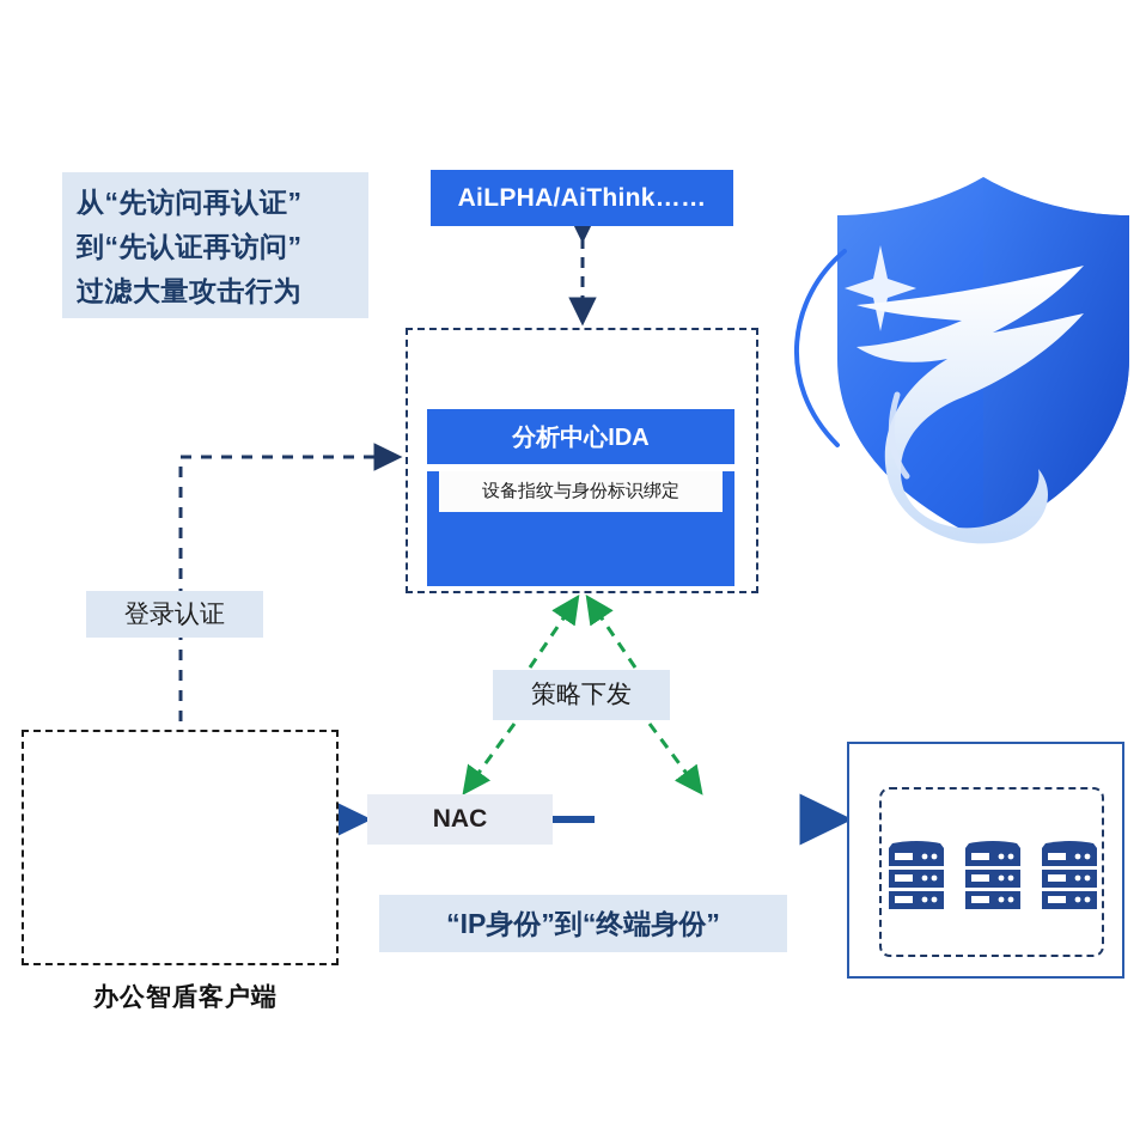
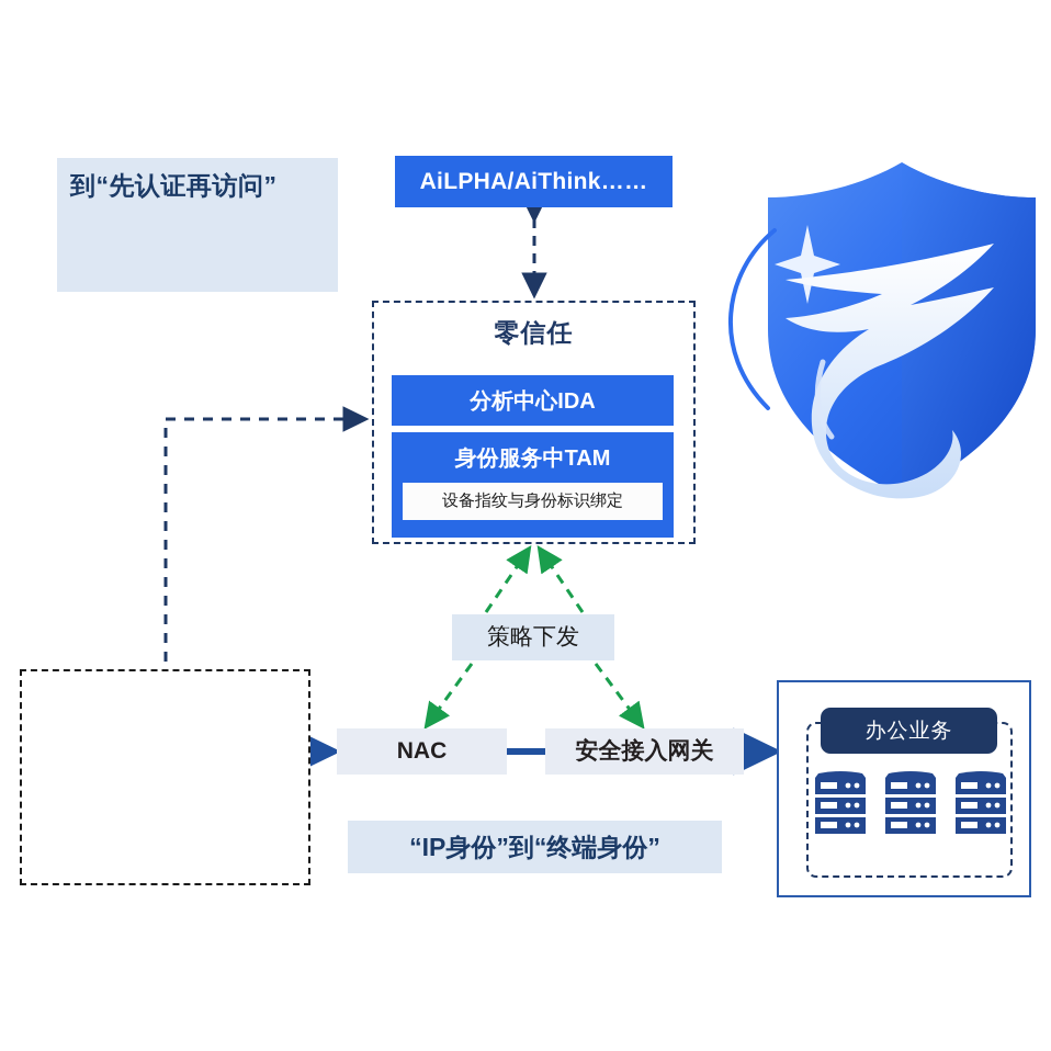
- 从“先访问再认证”
  到“先认证再访问”
- 过滤大量攻击行为
  AiLPHA/AiThink……
+ 零信任
  分析中心IDA
+ 身份服务中TAM
  设备指纹与身份标识绑定
- 登录认证
  策略下发
  “IP身份”到“终端身份”
- 办公智盾客户端
  NAC
+ 安全接入网关
+ 办公业务
